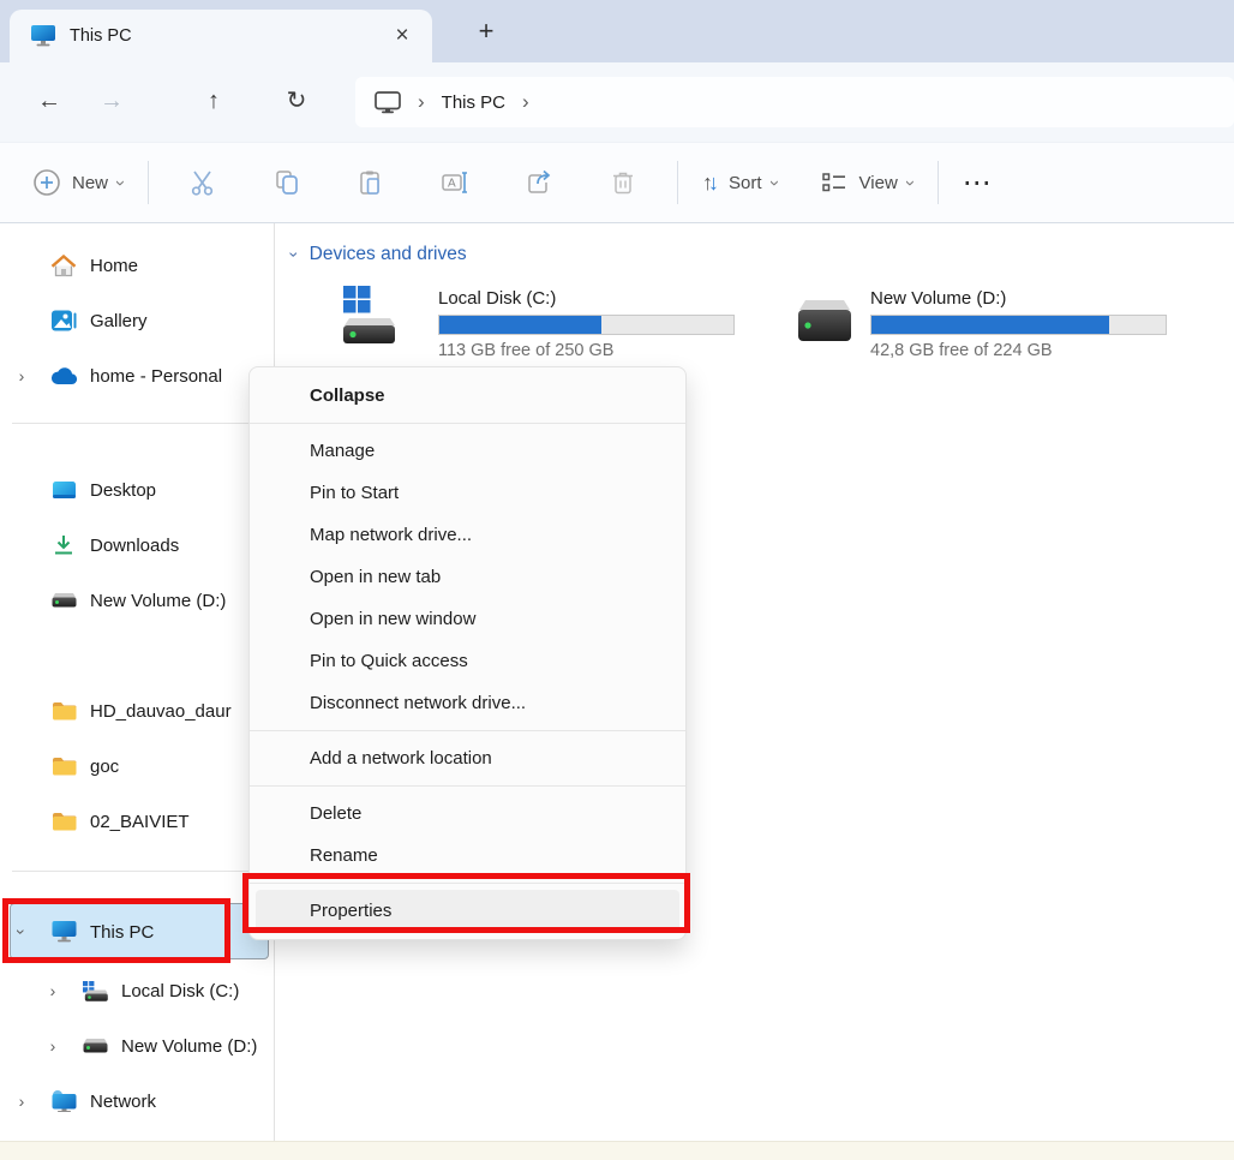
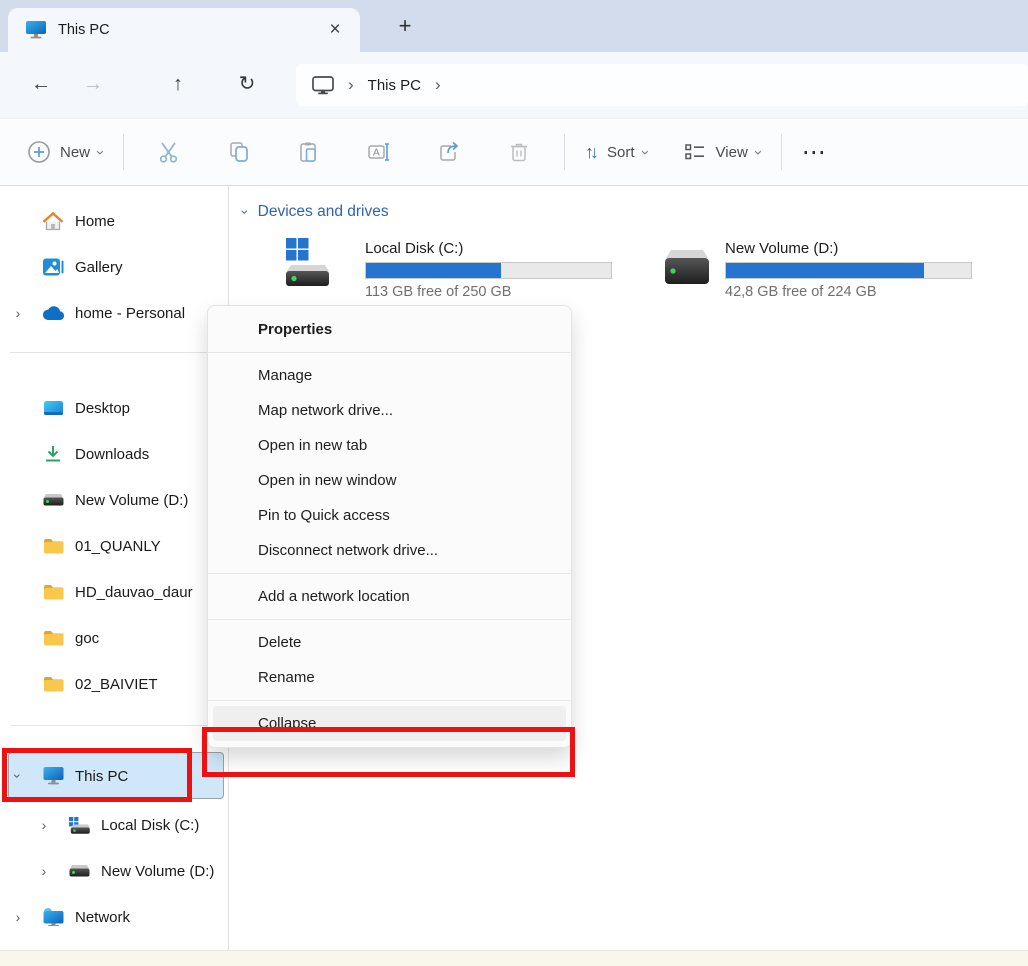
  This PC
  ×
  +
  ←
  →
  ↑
  ↻
  ›
  This PC
  ›
  New
  A
  ↑↓
  Sort
  View
  ⋯
  Home
  Gallery
  ›
  home - Personal
  Desktop
  Downloads
  New Volume (D:)
+ 01_QUANLY
  HD_dauvao_daur
  goc
  02_BAIVIET
  This PC
  ›
  Local Disk (C:)
  ›
  New Volume (D:)
  ›
  Network
  Devices and drives
  Local Disk (C:)
  113 GB free of 250 GB
  New Volume (D:)
  42,8 GB free of 224 GB
- Collapse
+ Properties
  Manage
- Pin to Start
  Map network drive...
  Open in new tab
  Open in new window
  Pin to Quick access
  Disconnect network drive...
  Add a network location
  Delete
  Rename
- Properties
+ Collapse
